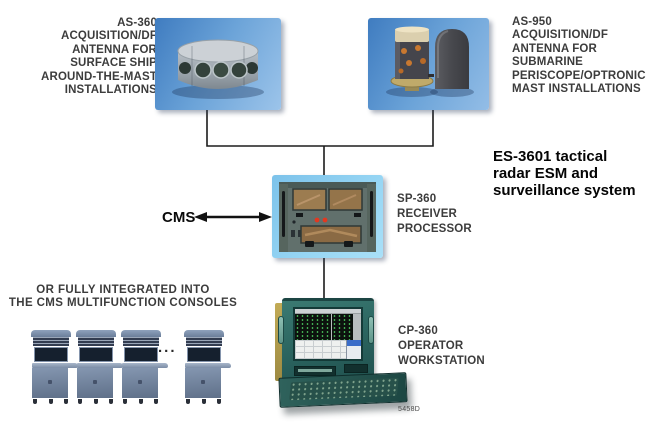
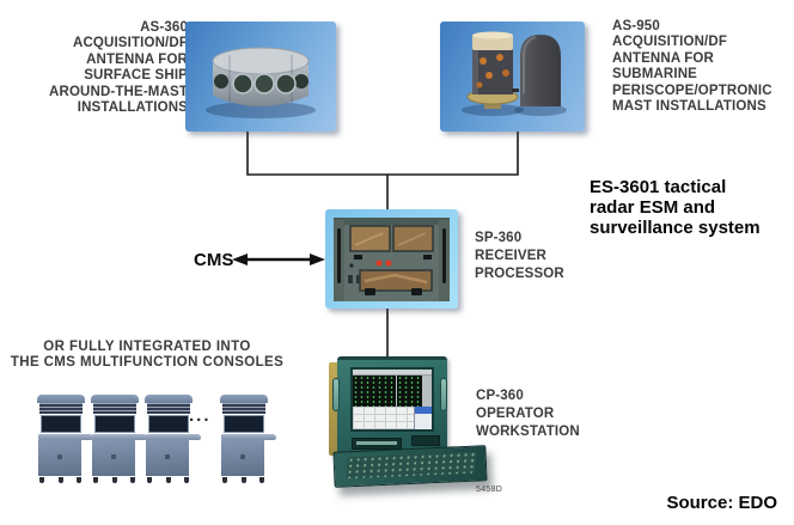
  AS-360
  ACQUISITION/DF
  ANTENNA FOR
  SURFACE SHIP
  AROUND-THE-MAST
  INSTALLATIONS
  AS-950
  ACQUISITION/DF
  ANTENNA FOR
  SUBMARINE
  PERISCOPE/OPTRONIC
  MAST INSTALLATIONS
  ES-3601 tactical
  radar ESM and
  surveillance system
  SP-360
  RECEIVER
  PROCESSOR
  CMS
  OR FULLY INTEGRATED INTO
  THE CMS MULTIFUNCTION CONSOLES
  ...
  CP-360
  OPERATOR
  WORKSTATION
+ Source: EDO
